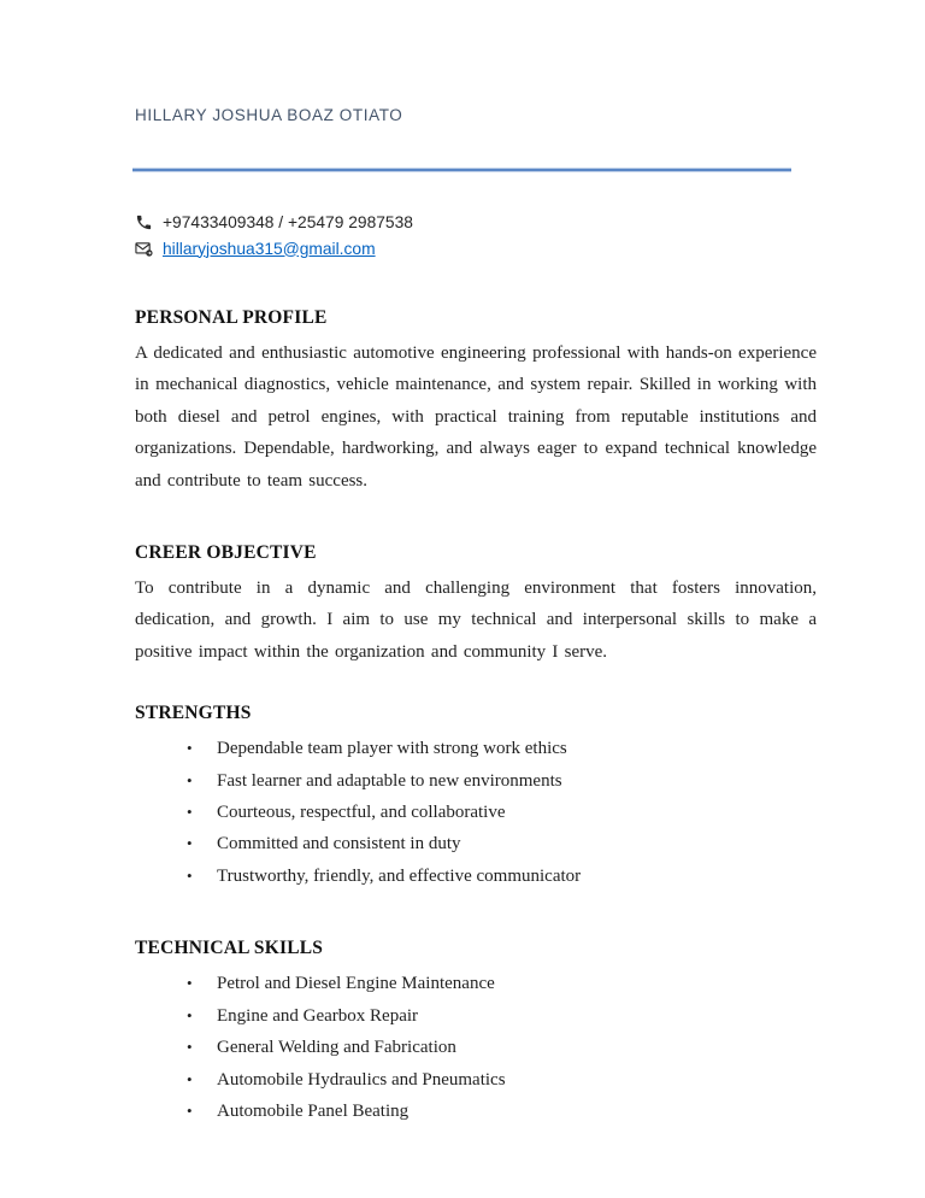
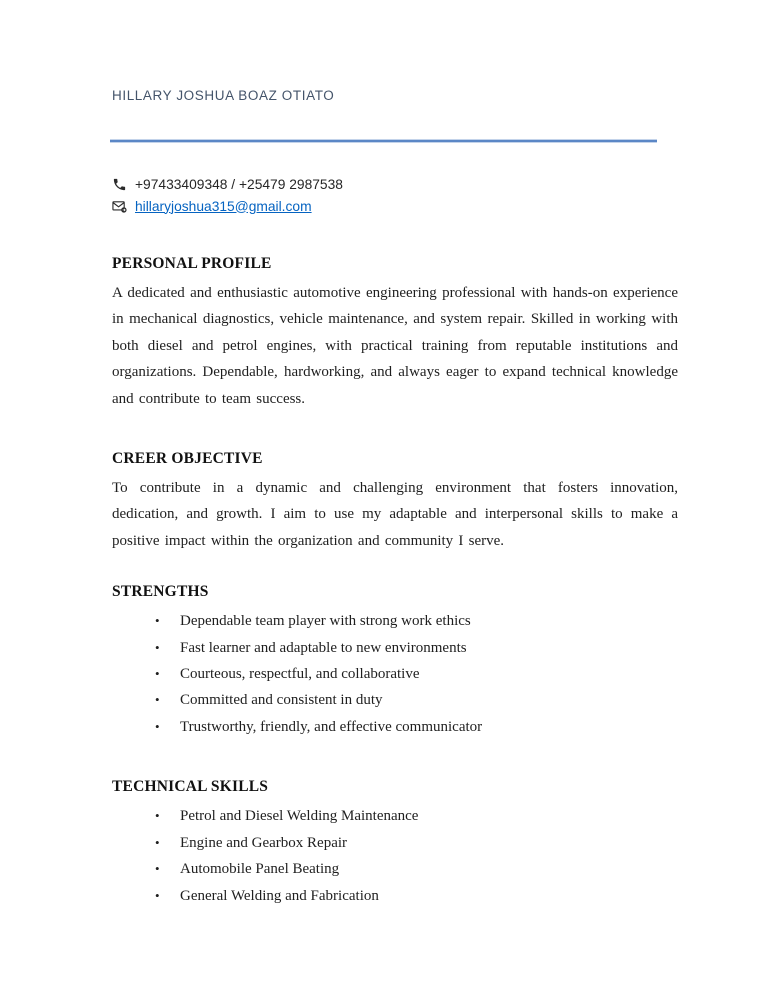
  HILLARY JOSHUA BOAZ OTIATO
  +97433409348 / +25479 2987538
  hillaryjoshua315@gmail.com
  PERSONAL PROFILE
  A dedicated and enthusiastic automotive engineering professional with hands-on experience in mechanical diagnostics, vehicle maintenance, and system repair. Skilled in working with both diesel and petrol engines, with practical training from reputable institutions and organizations. Dependable, hardworking, and always eager to expand technical knowledge and contribute to team success.
  CREER OBJECTIVE
- To contribute in a dynamic and challenging environment that fosters innovation, dedication, and growth. I aim to use my technical and interpersonal skills to make a positive impact within the organization and community I serve.
+ To contribute in a dynamic and challenging environment that fosters innovation, dedication, and growth. I aim to use my adaptable and interpersonal skills to make a positive impact within the organization and community I serve.
  STRENGTHS
  Dependable team player with strong work ethics
  Fast learner and adaptable to new environments
  Courteous, respectful, and collaborative
  Committed and consistent in duty
  Trustworthy, friendly, and effective communicator
  TECHNICAL SKILLS
- Petrol and Diesel Engine Maintenance
+ Petrol and Diesel Welding Maintenance
  Engine and Gearbox Repair
- General Welding and Fabrication
+ Automobile Panel Beating
- Automobile Hydraulics and Pneumatics
- Automobile Panel Beating
+ General Welding and Fabrication
